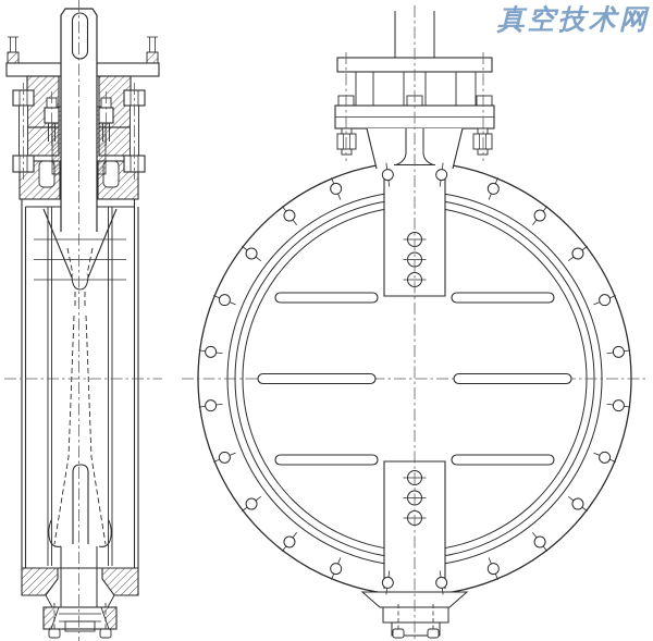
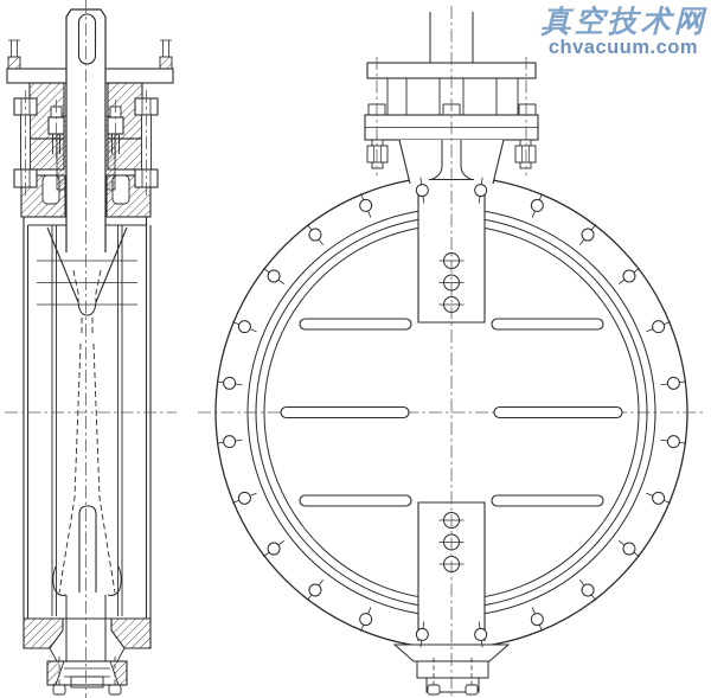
  真空技术网
+ chvacuum.com
